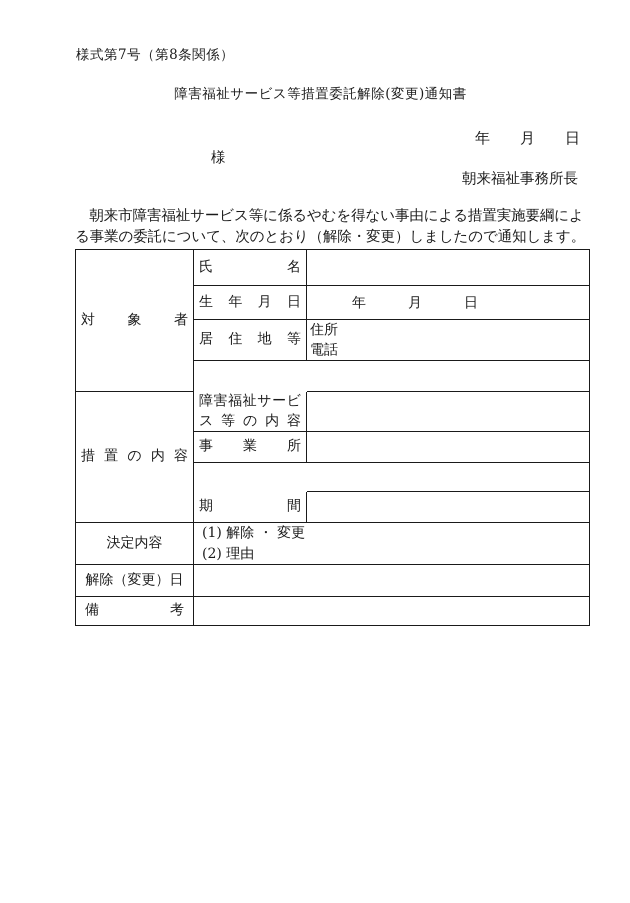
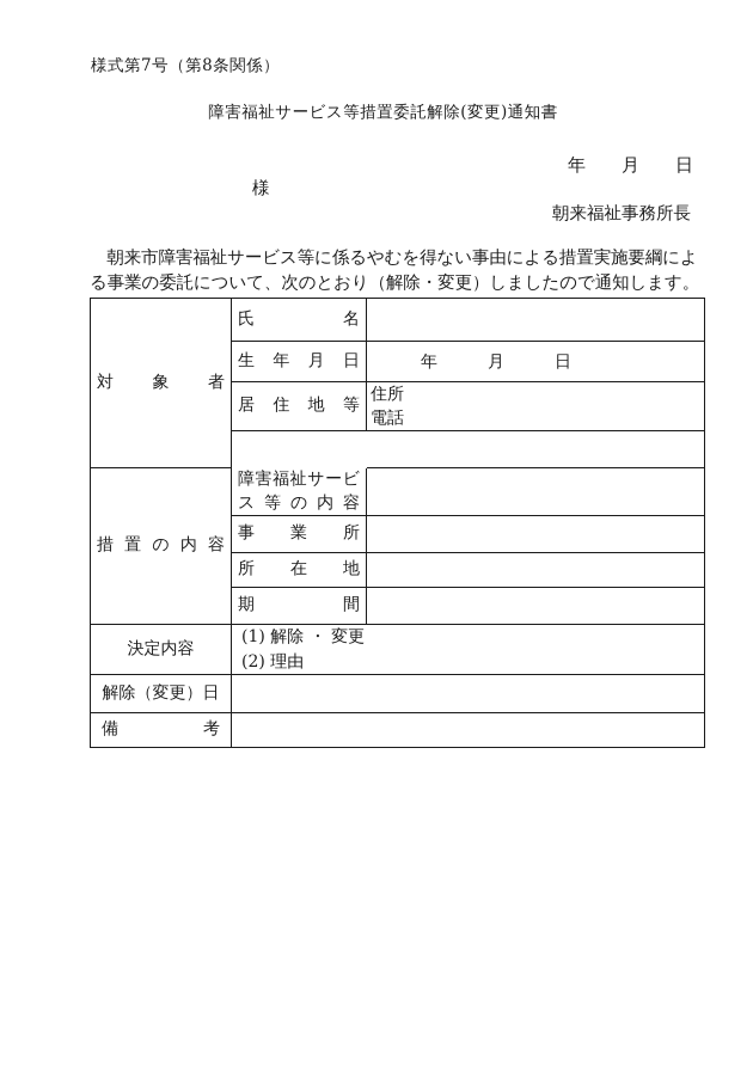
  様式第7号（第8条関係）
  障害福祉サービス等措置委託解除(変更)通知書
  年 月 日
  様
  朝来福祉事務所長
  朝来市障害福祉サービス等に係るやむを得ない事由による措置実施要綱によ
  る事業の委託について、次のとおり（解除・変更）しましたので通知します。
  対象者
  氏名
  生年月日
  年 月 日
  居住地等
  住所
  電話
  措置の内容
  障害福祉サービ
  ス等の内容
  事業所
+ 所在地
  期間
  決定内容
  (1) 解除 ・ 変更
  (2) 理由
  解除（変更）日
  備考
